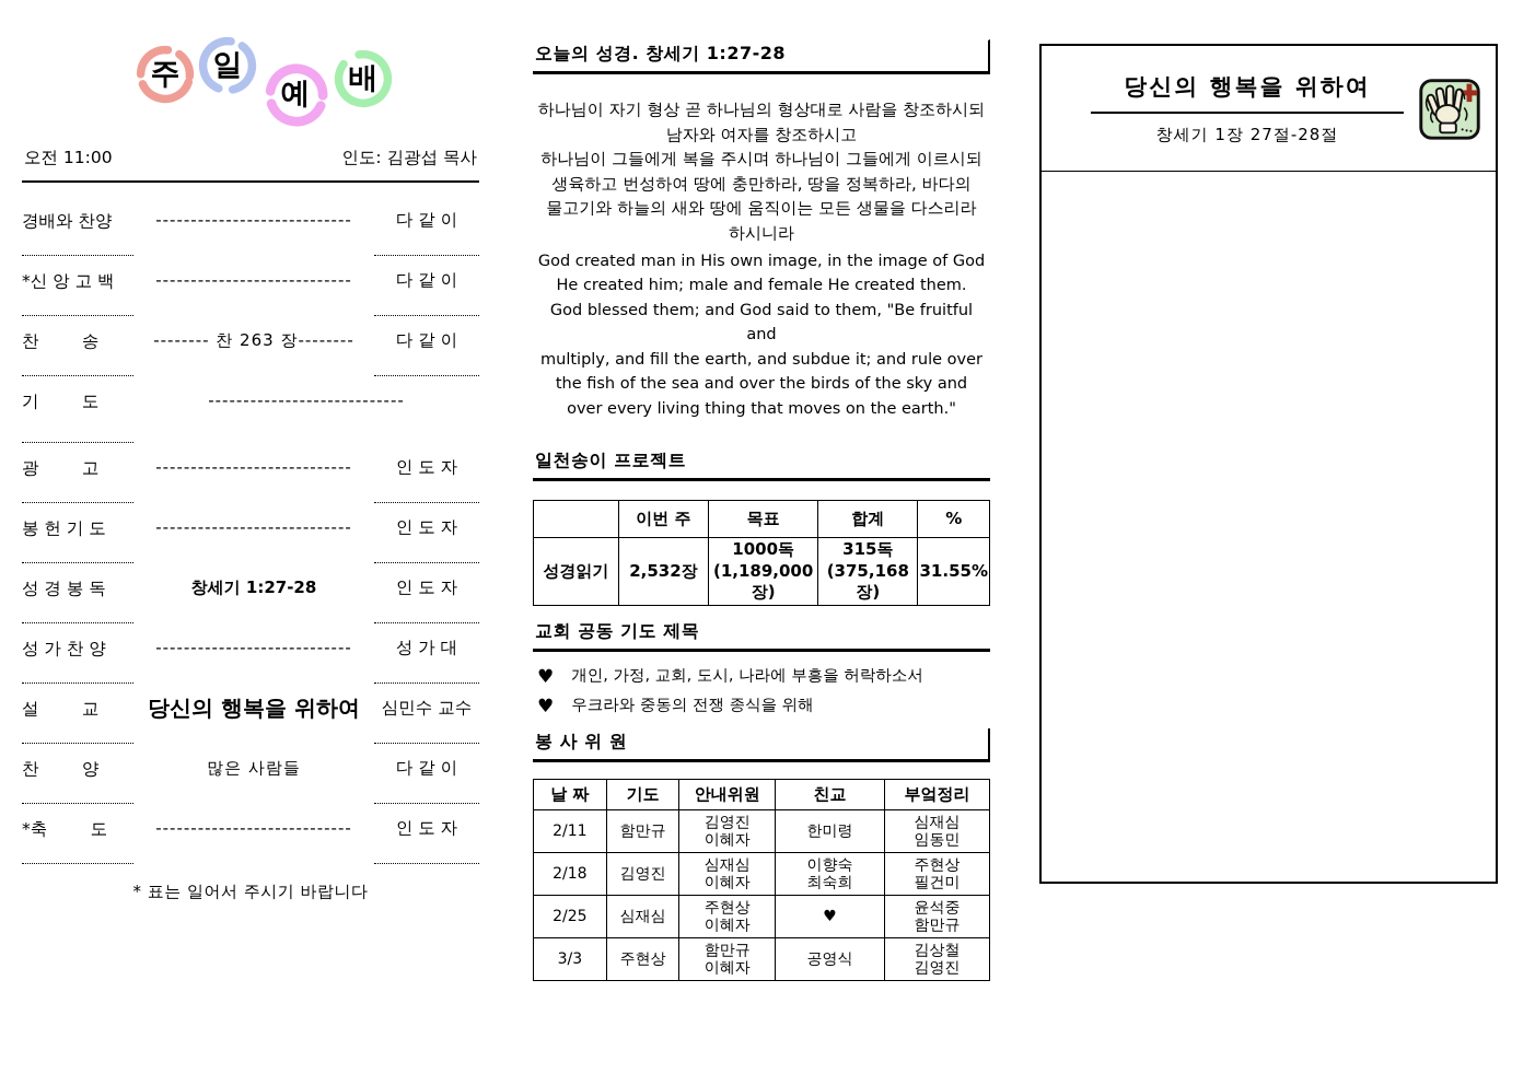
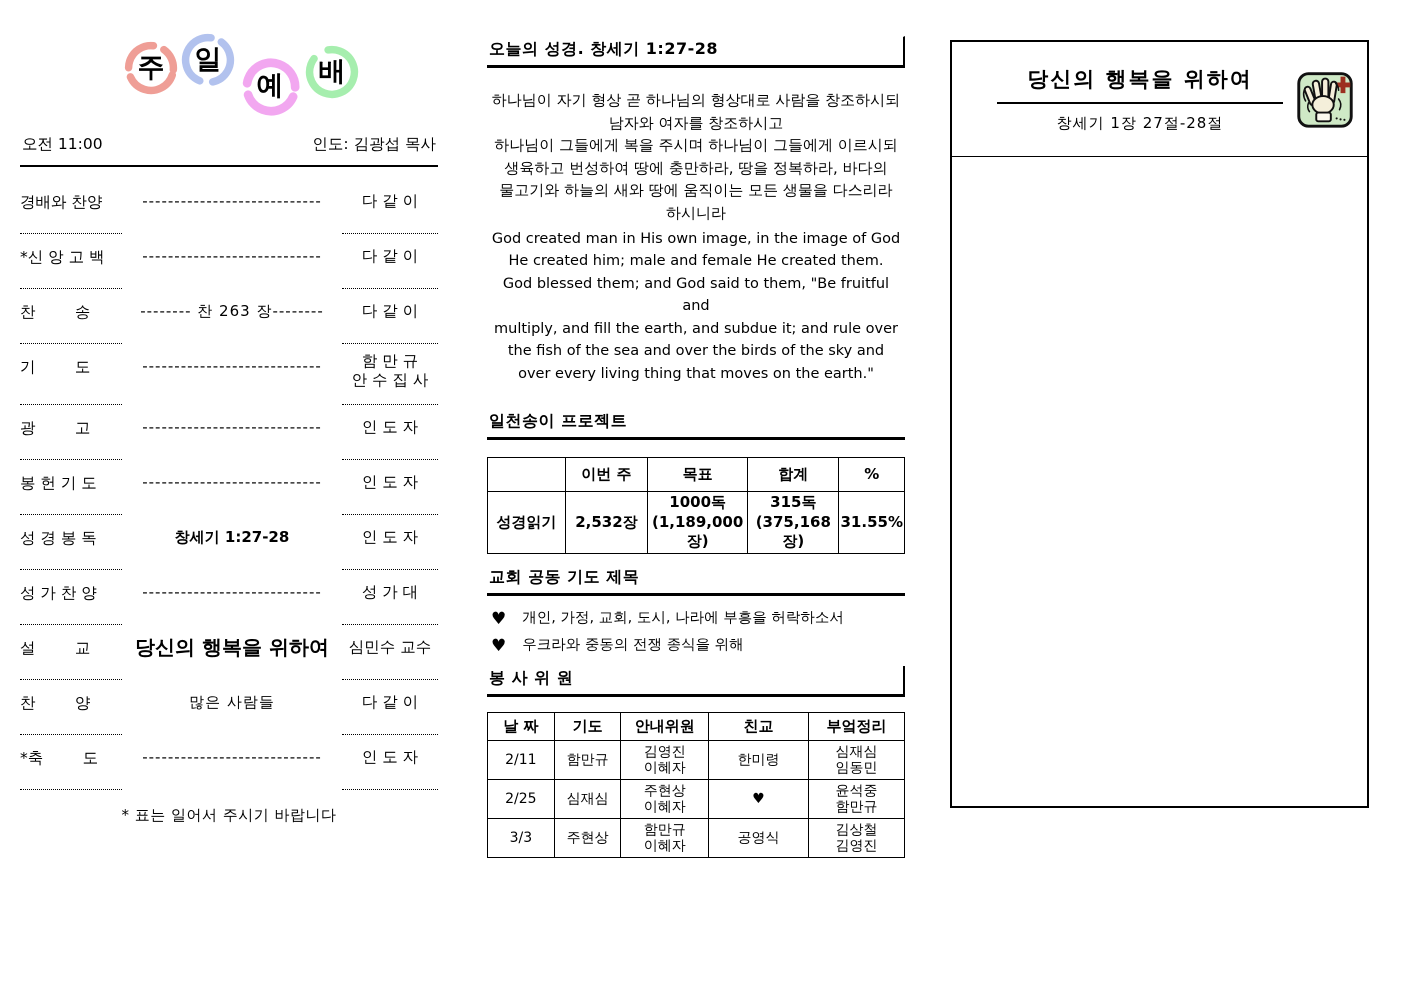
  주
  일
  예
  배
  오전 11:00
  인도: 김광섭 목사
  경배와 찬양
  ----------------------------
  다 같 이
  *신 앙 고 백
  ----------------------------
  다 같 이
  찬 송
  -------- 찬 263 장--------
  다 같 이
  기 도
  ----------------------------
+ 함 만 규
+ 안 수 집 사
  광 고
  ----------------------------
  인 도 자
  봉 헌 기 도
  ----------------------------
  인 도 자
  성 경 봉 독
  창세기 1:27-28
  인 도 자
  성 가 찬 양
  ----------------------------
  성 가 대
  설 교
  당신의 행복을 위하여
  심민수 교수
  찬 양
  많은 사람들
  다 같 이
  *축 도
  ----------------------------
  인 도 자
  * 표는 일어서 주시기 바랍니다
  오늘의 성경. 창세기 1:27-28
  하나님이 자기 형상 곧 하나님의 형상대로 사람을 창조하시되
  남자와 여자를 창조하시고
  하나님이 그들에게 복을 주시며 하나님이 그들에게 이르시되
  생육하고 번성하여 땅에 충만하라, 땅을 정복하라, 바다의
  물고기와 하늘의 새와 땅에 움직이는 모든 생물을 다스리라
  하시니라
  God created man in His own image, in the image of God
  He created him; male and female He created them.
  God blessed them; and God said to them, "Be fruitful and
  multiply, and fill the earth, and subdue it; and rule over
  the fish of the sea and over the birds of the sky and
  over every living thing that moves on the earth."
  일천송이 프로젝트
  	이번 주	목표	합계	%
  성경읽기	2,532장	1000독 (1,189,000장)	315독 (375,168장)	31.55%
  교회 공동 기도 제목
  ♥
  개인, 가정, 교회, 도시, 나라에 부흥을 허락하소서
  ♥
  우크라와 중동의 전쟁 종식을 위해
  봉 사 위 원
  날 짜	기도	안내위원	친교	부엌정리
  2/11	함만규	김영진 이혜자	한미령	심재심 임동민
- 2/18	김영진	심재심 이혜자	이향숙 최숙희	주현상 필건미
  2/25	심재심	주현상 이혜자	♥	윤석중 함만규
  3/3	주현상	함만규 이혜자	공영식	김상철 김영진
  당신의 행복을 위하여
  창세기 1장 27절-28절
